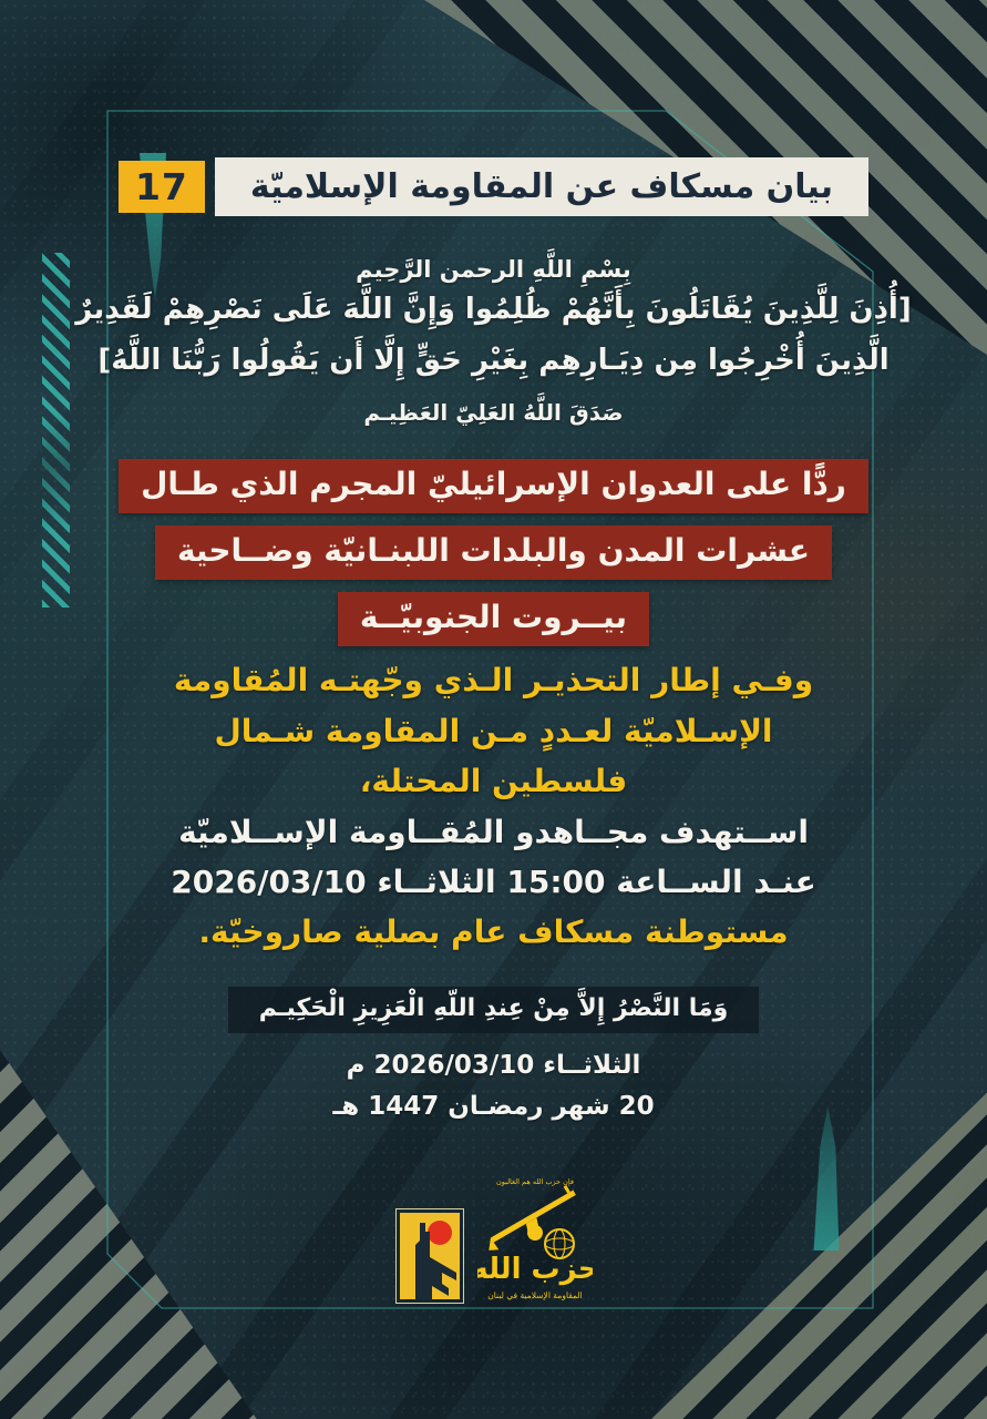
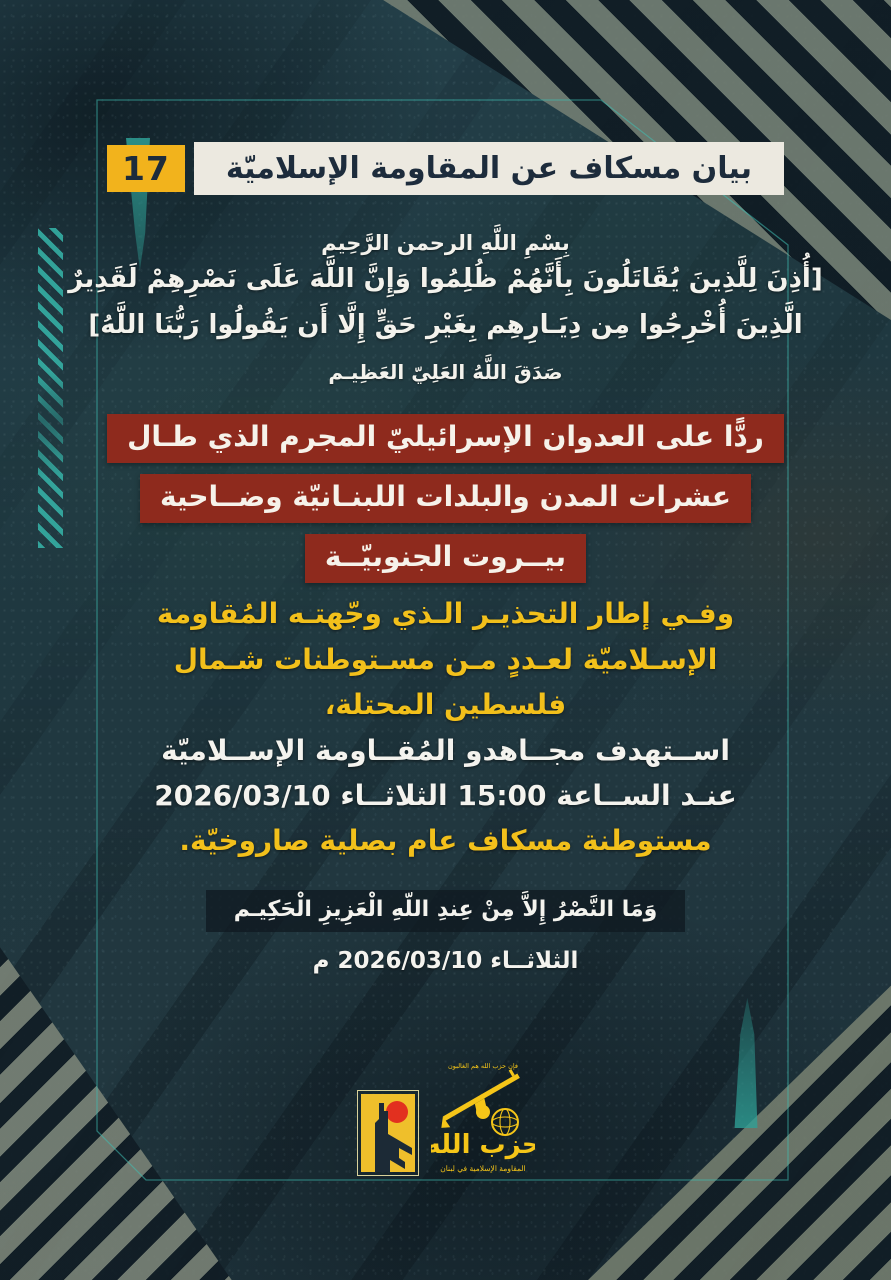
  17
  بيان مسكاف عن المقاومة الإسلاميّة
  بِسْمِ اللَّهِ الرحمن الرَّحِيم
  [أُذِنَ لِلَّذِينَ يُقَاتَلُونَ بِأَنَّهُمْ ظُلِمُوا وَإِنَّ اللَّهَ عَلَى نَصْرِهِمْ لَقَدِيرٌ
  الَّذِينَ أُخْرِجُوا مِن دِيَـارِهِم بِغَيْرِ حَقٍّ إِلَّا أَن يَقُولُوا رَبُّنَا اللَّهُ]
  صَدَقَ اللَّهُ العَلِيّ العَظِيـم
  ردًّا على العدوان الإسرائيليّ المجرم الذي طـال
  عشرات المدن والبلدات اللبنـانيّة وضــاحية
  بيــروت الجنوبيّــة
  وفـي إطار التحذيـر الـذي وجّهتـه المُقاومة
- الإسـلاميّة لعـددٍ مـن المقاومة شـمال
+ الإسـلاميّة لعـددٍ مـن مسـتوطنات شـمال
  فلسطين المحتلة،
  اســتهدف مجــاهدو المُقــاومة الإســلاميّة
  عنـد الســاعة 15:00 الثلاثــاء 2026/03/10
  مستوطنة مسكاف عام بصلية صاروخيّة.
  وَمَا النَّصْرُ إِلاَّ مِنْ عِندِ اللّهِ الْعَزِيزِ الْحَكِيـم
  الثلاثــاء 2026/03/10 م
- 20 شهر رمضـان 1447 هـ
  فإن حزب الله هم الغالبون
  حزب الله
  المقاومة الإسلامية في لبنان
